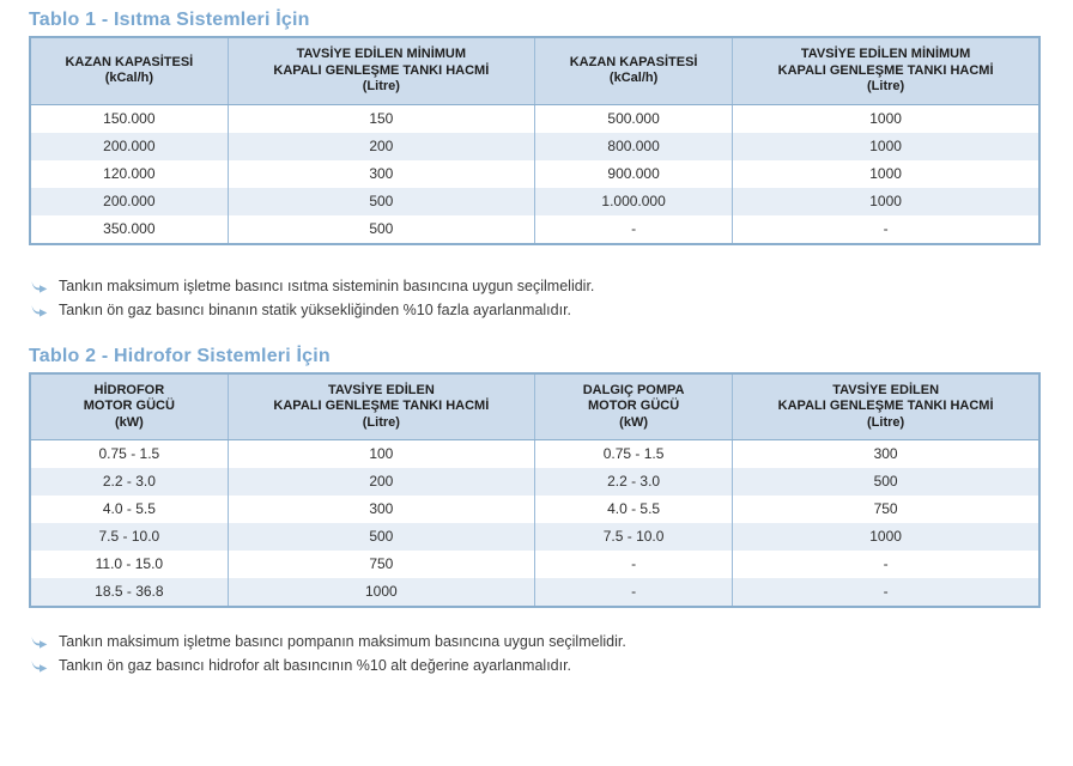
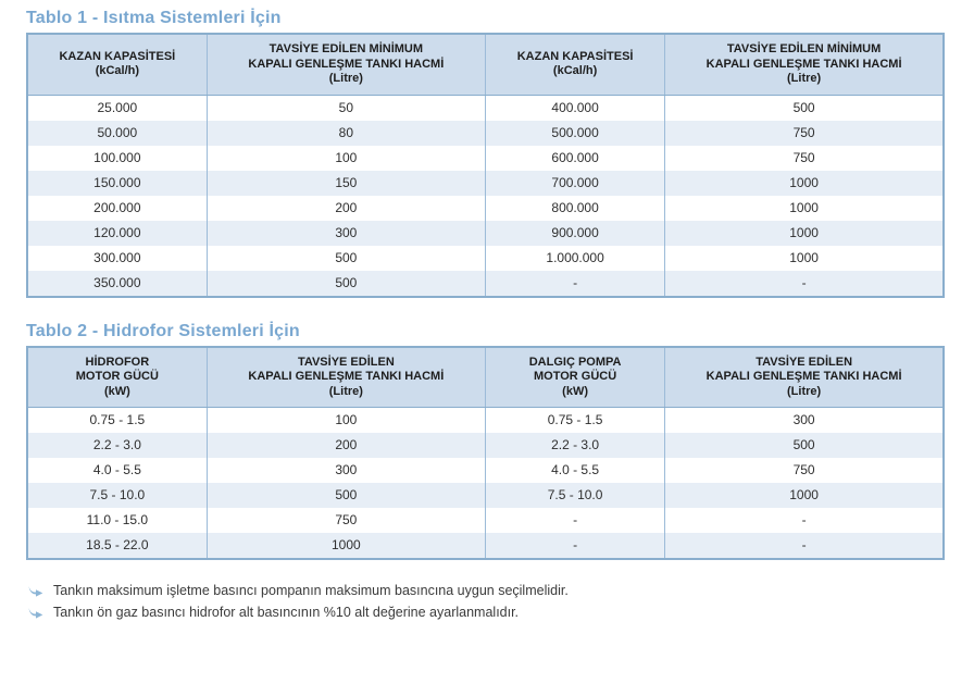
  Tablo 1 - Isıtma Sistemleri İçin
  KAZAN KAPASİTESİ(kCal/h)	TAVSİYE EDİLEN MİNİMUMKAPALI GENLEŞME TANKI HACMİ(Litre)	KAZAN KAPASİTESİ(kCal/h)	TAVSİYE EDİLEN MİNİMUMKAPALI GENLEŞME TANKI HACMİ(Litre)
+ 25.000	50	400.000	500
+ 50.000	80	500.000	750
+ 100.000	100	600.000	750
- 150.000	150	500.000	1000
+ 150.000	150	700.000	1000
  200.000	200	800.000	1000
  120.000	300	900.000	1000
- 200.000	500	1.000.000	1000
+ 300.000	500	1.000.000	1000
  350.000	500	-	-
- Tankın maksimum işletme basıncı ısıtma sisteminin basıncına uygun seçilmelidir.
- Tankın ön gaz basıncı binanın statik yüksekliğinden %10 fazla ayarlanmalıdır.
  Tablo 2 - Hidrofor Sistemleri İçin
  HİDROFORMOTOR GÜCÜ(kW)	TAVSİYE EDİLENKAPALI GENLEŞME TANKI HACMİ(Litre)	DALGIÇ POMPAMOTOR GÜCÜ(kW)	TAVSİYE EDİLENKAPALI GENLEŞME TANKI HACMİ(Litre)
  0.75 - 1.5	100	0.75 - 1.5	300
  2.2 - 3.0	200	2.2 - 3.0	500
  4.0 - 5.5	300	4.0 - 5.5	750
  7.5 - 10.0	500	7.5 - 10.0	1000
  11.0 - 15.0	750	-	-
- 18.5 - 36.8	1000	-	-
+ 18.5 - 22.0	1000	-	-
  Tankın maksimum işletme basıncı pompanın maksimum basıncına uygun seçilmelidir.
  Tankın ön gaz basıncı hidrofor alt basıncının %10 alt değerine ayarlanmalıdır.
